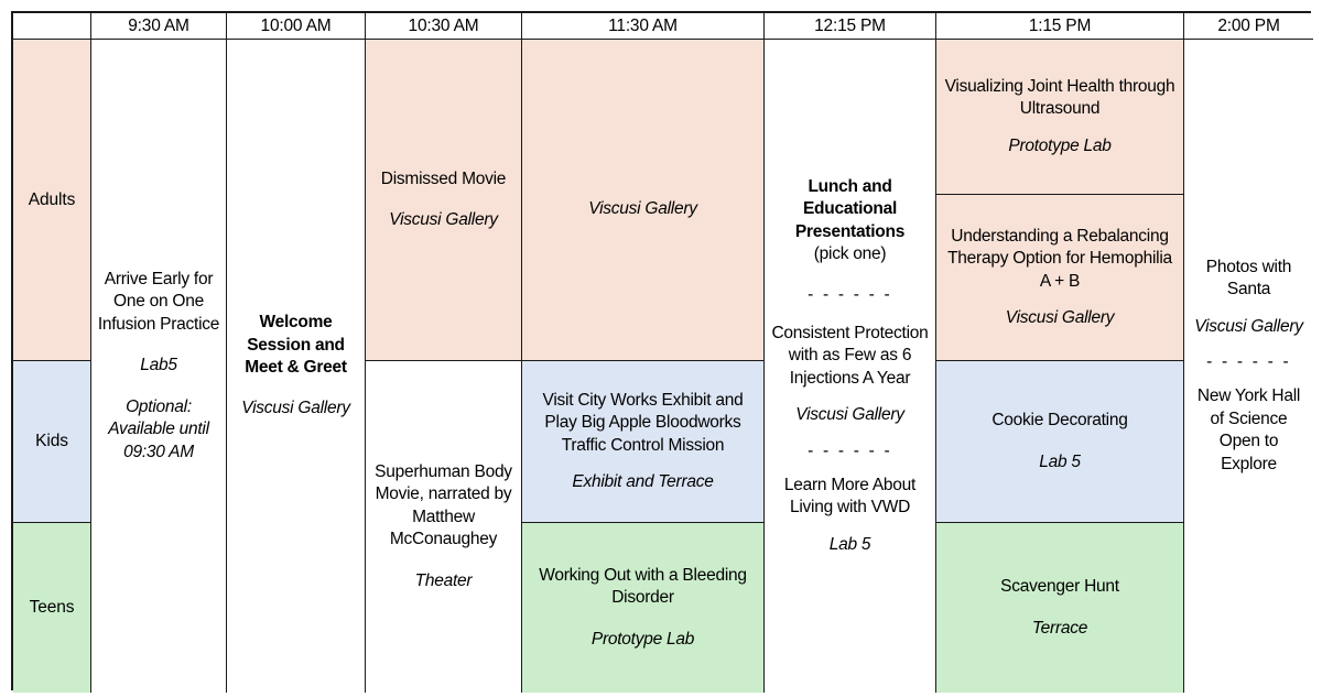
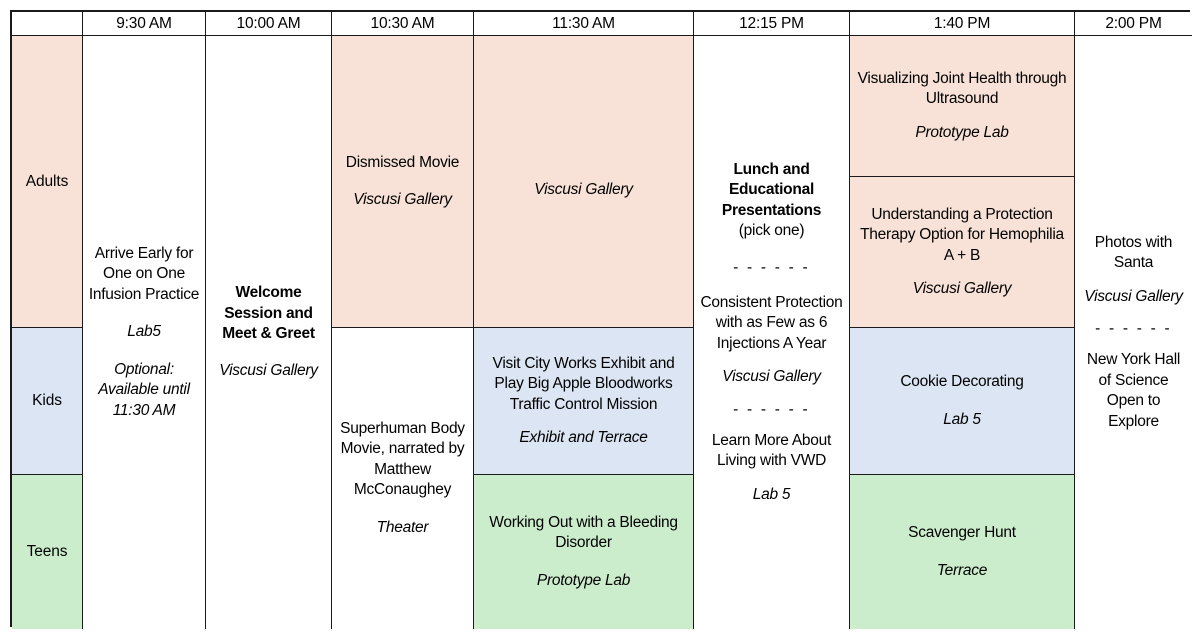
  9:30 AM
  10:00 AM
  10:30 AM
  11:30 AM
  12:15 PM
- 1:15 PM
+ 1:40 PM
  2:00 PM
  Adults
  Kids
  Teens
  Arrive Early for One on One Infusion Practice
  Lab5
- Optional: Available until 09:30 AM
+ Optional: Available until 11:30 AM
  Welcome Session and Meet & Greet
  Viscusi Gallery
  Dismissed Movie
  Viscusi Gallery
  Superhuman Body Movie, narrated by Matthew McConaughey
  Theater
  Viscusi Gallery
  Visit City Works Exhibit and Play Big Apple Bloodworks Traffic Control Mission
  Exhibit and Terrace
  Working Out with a Bleeding Disorder
  Prototype Lab
  Lunch and Educational Presentations
  (pick one)
  - - - - - -
  Consistent Protection with as Few as 6 Injections A Year
  Viscusi Gallery
  - - - - - -
  Learn More About Living with VWD
  Lab 5
  Visualizing Joint Health through Ultrasound
  Prototype Lab
- Understanding a Rebalancing Therapy Option for Hemophilia A + B
+ Understanding a Protection Therapy Option for Hemophilia A + B
  Viscusi Gallery
  Cookie Decorating
  Lab 5
  Scavenger Hunt
  Terrace
  Photos with Santa
  Viscusi Gallery
  - - - - - -
  New York Hall of Science Open to Explore
